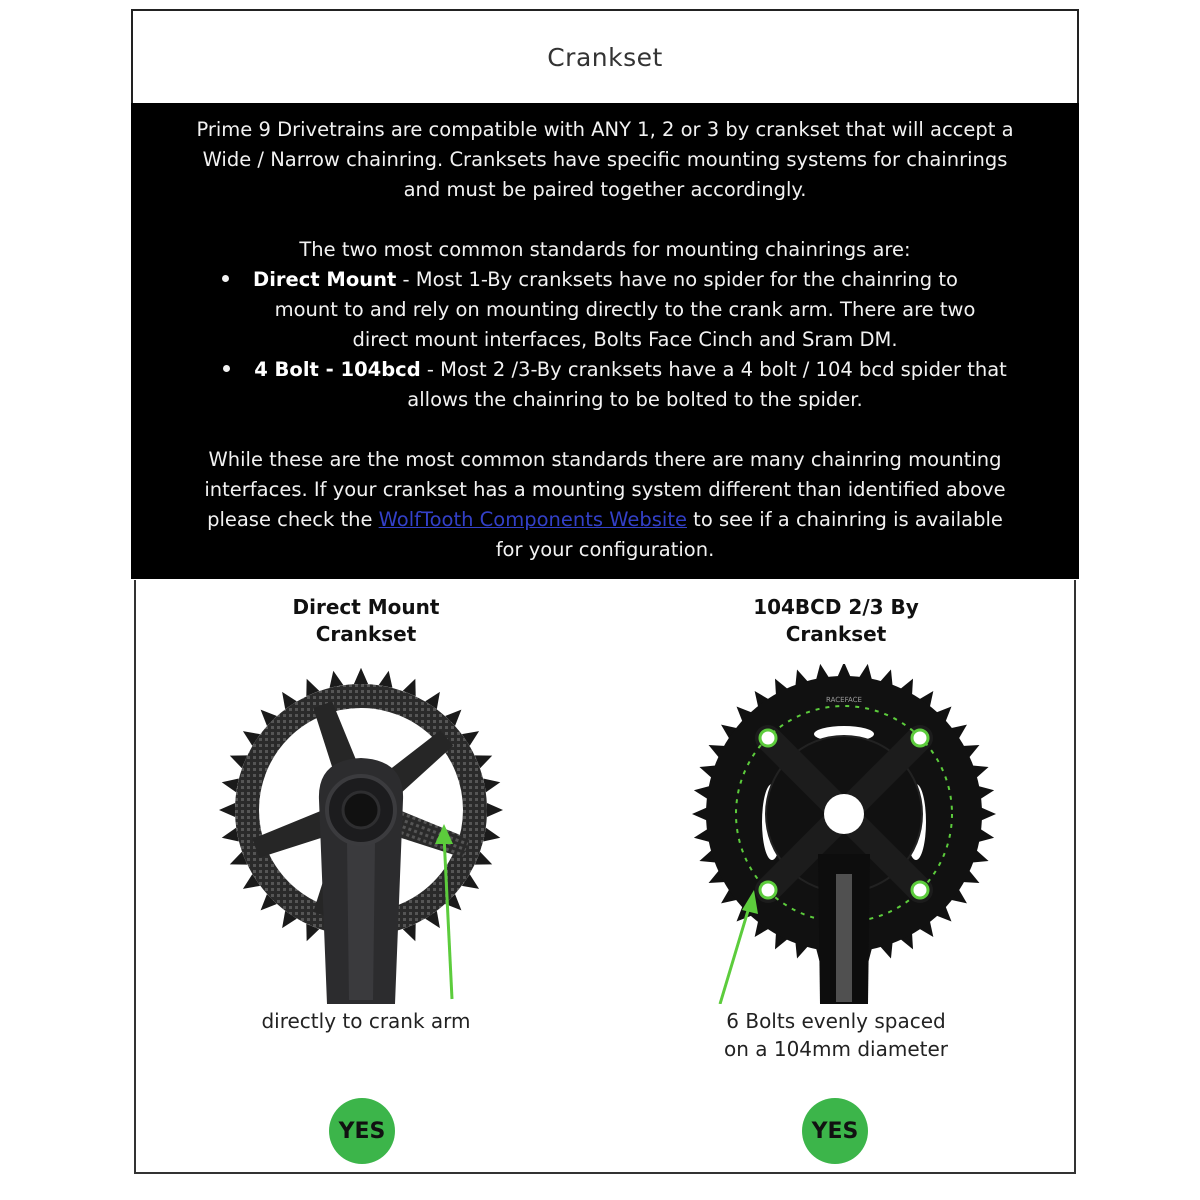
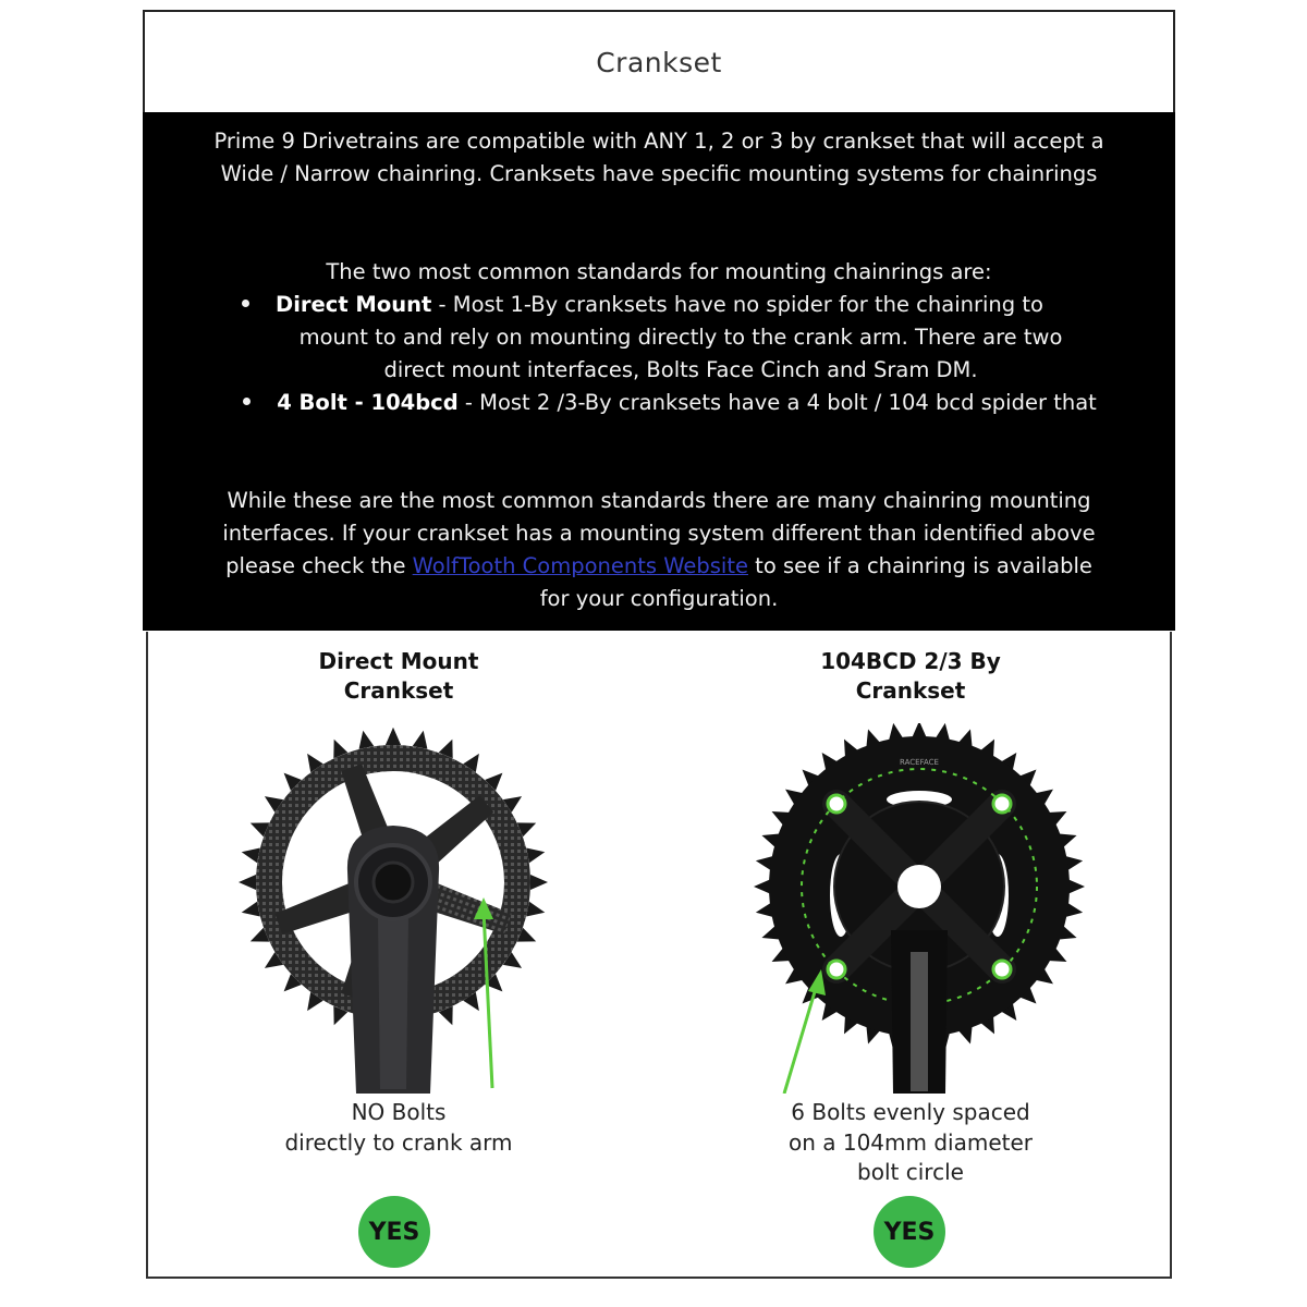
  Crankset
  Prime 9 Drivetrains are compatible with ANY 1, 2 or 3 by crankset that will accept a
  Wide / Narrow chainring. Cranksets have specific mounting systems for chainrings
- and must be paired together accordingly.
  The two most common standards for mounting chainrings are:
  Direct Mount - Most 1-By cranksets have no spider for the chainring to
  mount to and rely on mounting directly to the crank arm. There are two
  direct mount interfaces, Bolts Face Cinch and Sram DM.
  4 Bolt - 104bcd - Most 2 /3-By cranksets have a 4 bolt / 104 bcd spider that
- allows the chainring to be bolted to the spider.
  While these are the most common standards there are many chainring mounting
  interfaces. If your crankset has a mounting system different than identified above
  please check the WolfTooth Components Website to see if a chainring is available
  for your configuration.
  Direct Mount
  Crankset
+ NO Bolts
  directly to crank arm
  YES
  104BCD 2/3 By
  Crankset
  RACEFACE
  6 Bolts evenly spaced
  on a 104mm diameter
+ bolt circle
  YES
